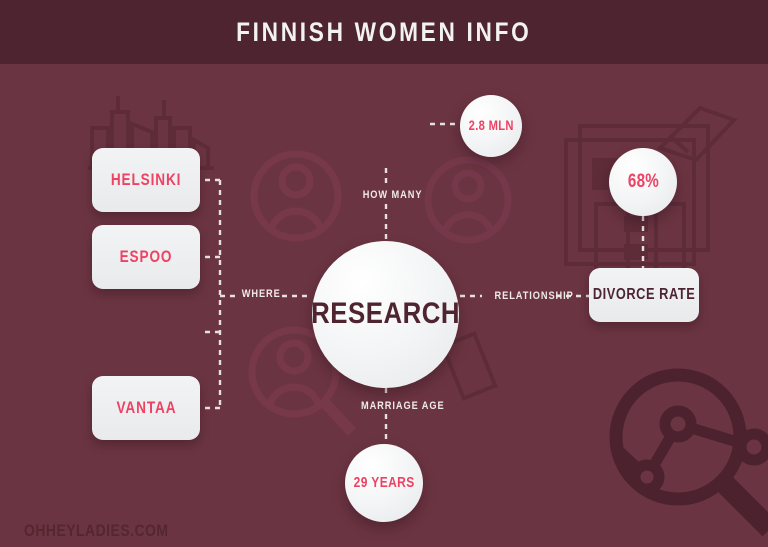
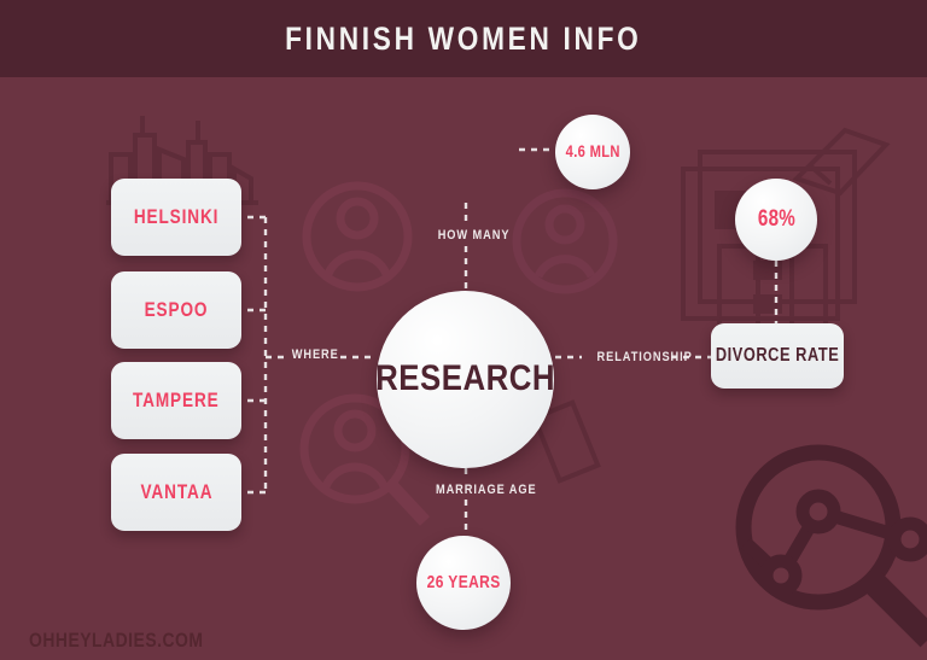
  FINNISH WOMEN INFO
  HELSINKI
  ESPOO
+ TAMPERE
  VANTAA
  WHERE
  RELATIONSHIP
  HOW MANY
  MARRIAGE AGE
  RESEARCH
- 2.8 MLN
+ 4.6 MLN
  68%
  DIVORCE RATE
- 29 YEARS
+ 26 YEARS
